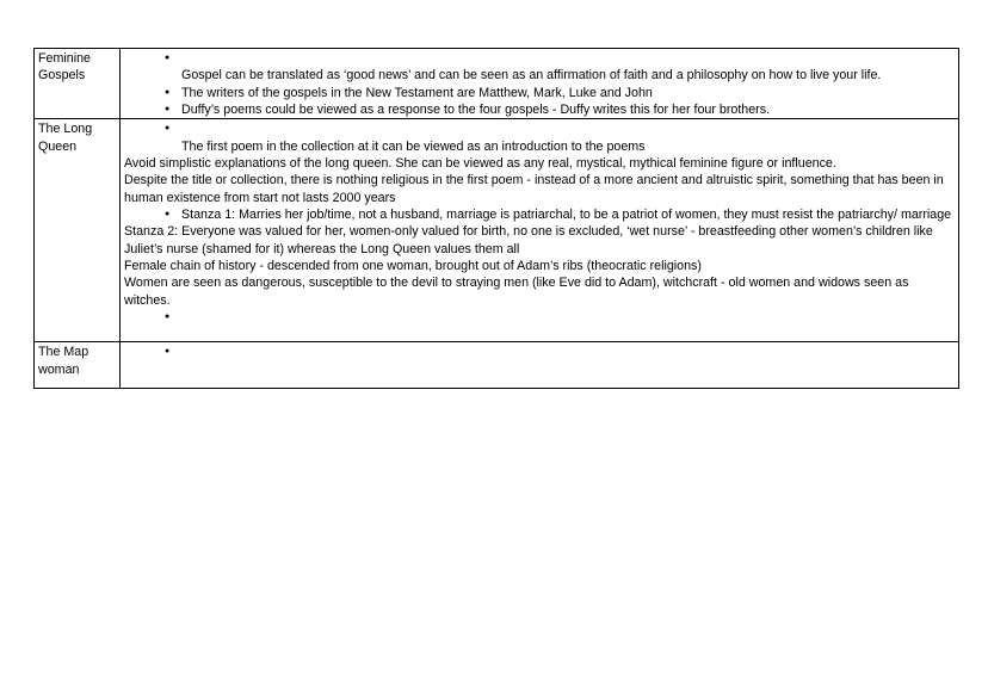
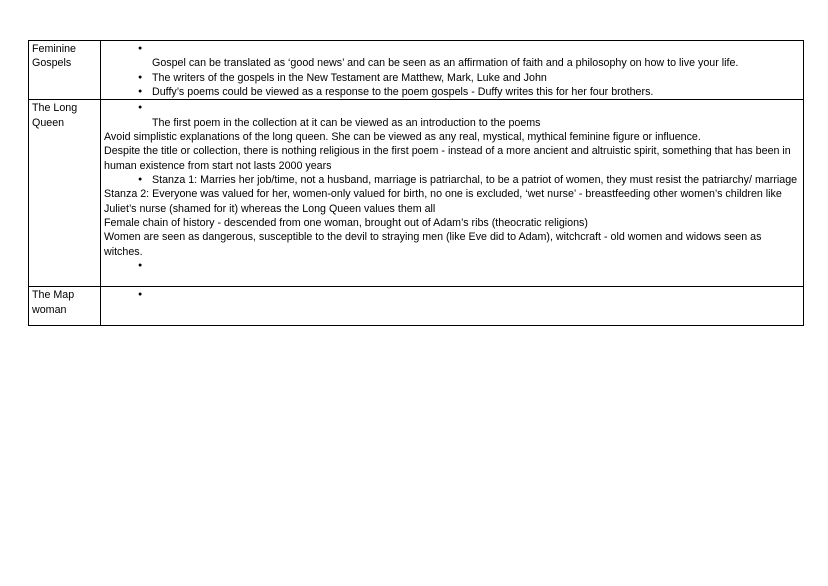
- Feminine Gospels	Gospel can be translated as ‘good news’ and can be seen as an affirmation of faith and a philosophy on how to live your life. The writers of the gospels in the New Testament are Matthew, Mark, Luke and John Duffy’s poems could be viewed as a response to the four gospels - Duffy writes this for her four brothers.
+ Feminine Gospels	Gospel can be translated as ‘good news’ and can be seen as an affirmation of faith and a philosophy on how to live your life. The writers of the gospels in the New Testament are Matthew, Mark, Luke and John Duffy’s poems could be viewed as a response to the poem gospels - Duffy writes this for her four brothers.
  The Long Queen	The first poem in the collection at it can be viewed as an introduction to the poems Avoid simplistic explanations of the long queen. She can be viewed as any real, mystical, mythical feminine figure or influence. Despite the title or collection, there is nothing religious in the first poem - instead of a more ancient and altruistic spirit, something that has been in human existence from start not lasts 2000 years Stanza 1: Marries her job/time, not a husband, marriage is patriarchal, to be a patriot of women, they must resist the patriarchy/ marriage Stanza 2: Everyone was valued for her, women-only valued for birth, no one is excluded, ‘wet nurse’ - breastfeeding other women’s children like Juliet’s nurse (shamed for it) whereas the Long Queen values them all Female chain of history - descended from one woman, brought out of Adam’s ribs (theocratic religions) Women are seen as dangerous, susceptible to the devil to straying men (like Eve did to Adam), witchcraft - old women and widows seen as witches.
  The Map woman
